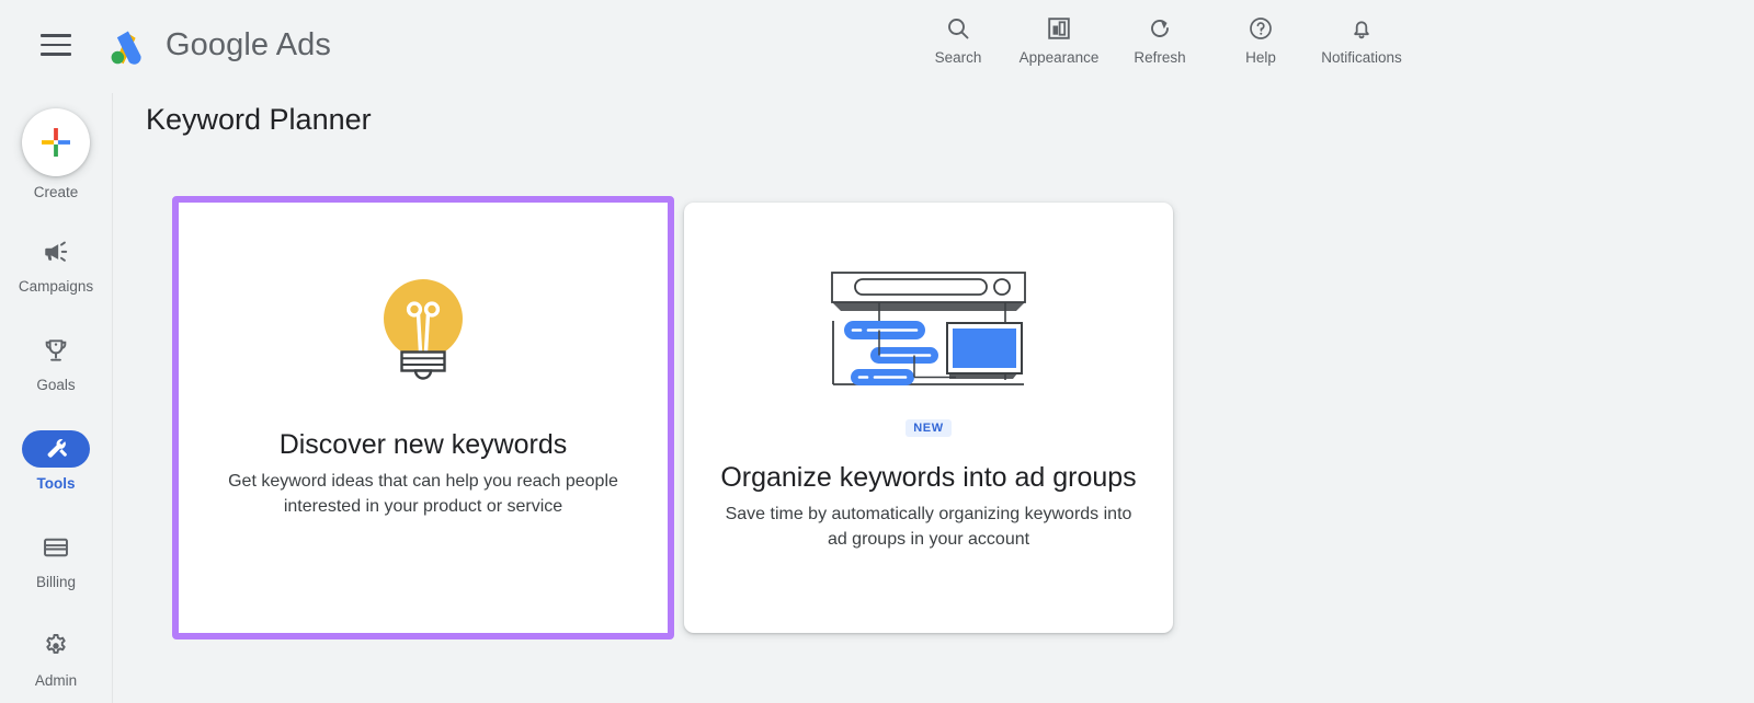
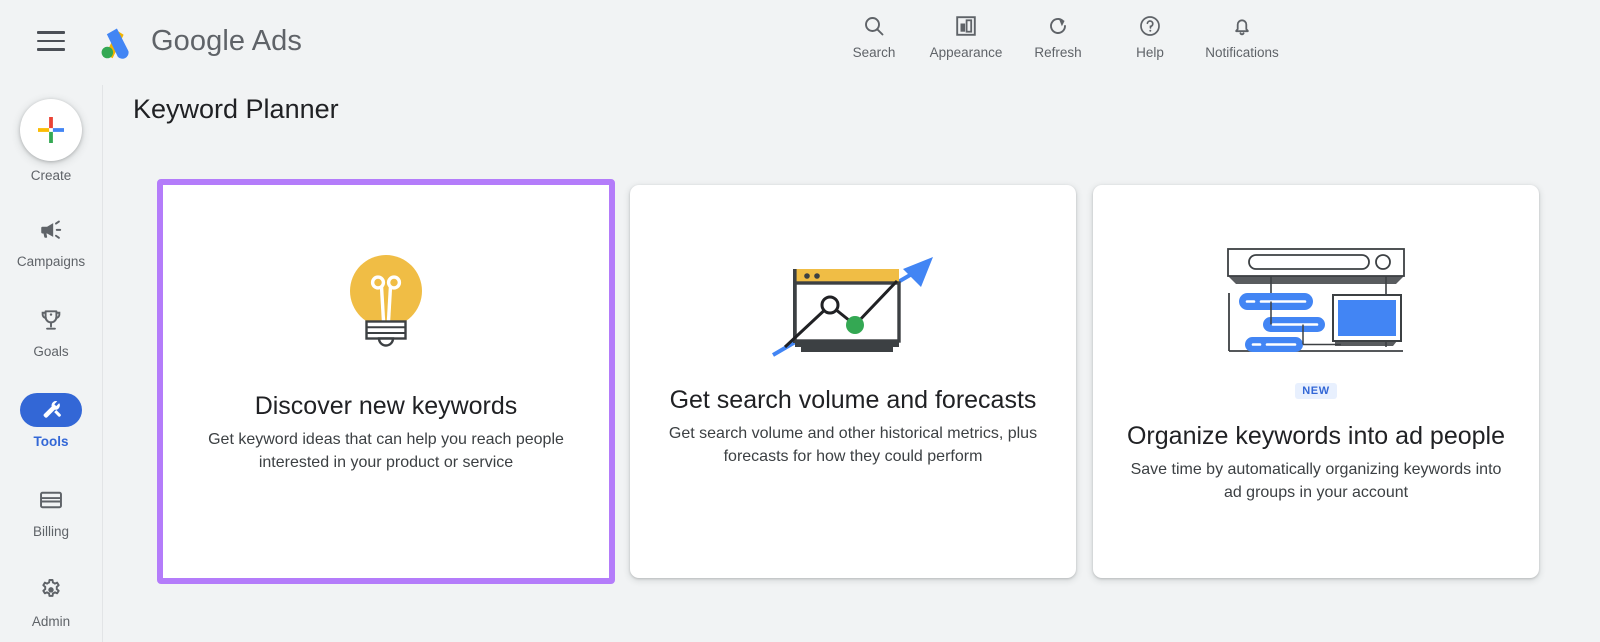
  Google Ads
  Search
  Appearance
  Refresh
  Help
  Notifications
  Create
  Campaigns
  Goals
  Tools
  Billing
  Admin
  Keyword Planner
  Discover new keywords
  Get keyword ideas that can help you reach people interested in your product or service
+ Get search volume and forecasts
+ Get search volume and other historical metrics, plus forecasts for how they could perform
  NEW
- Organize keywords into ad groups
+ Organize keywords into ad people
  Save time by automatically organizing keywords into ad groups in your account
